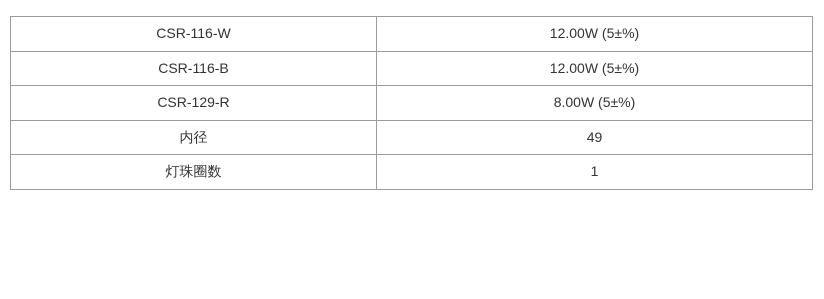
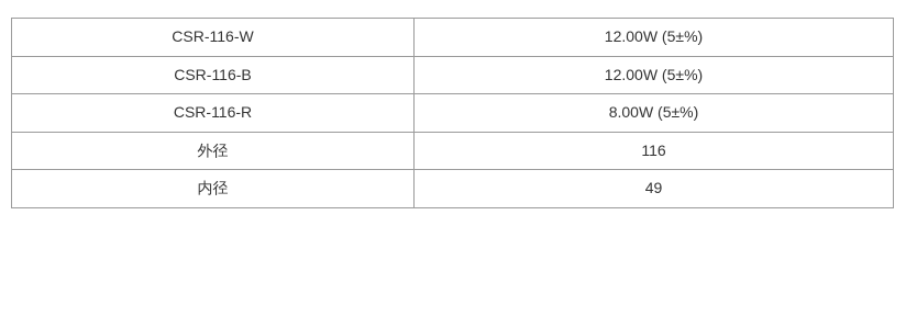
  CSR-116-W	12.00W (5±%)
  CSR-116-B	12.00W (5±%)
- CSR-129-R	8.00W (5±%)
+ CSR-116-R	8.00W (5±%)
+ 外径	116
  内径	49
- 灯珠圈数	1
